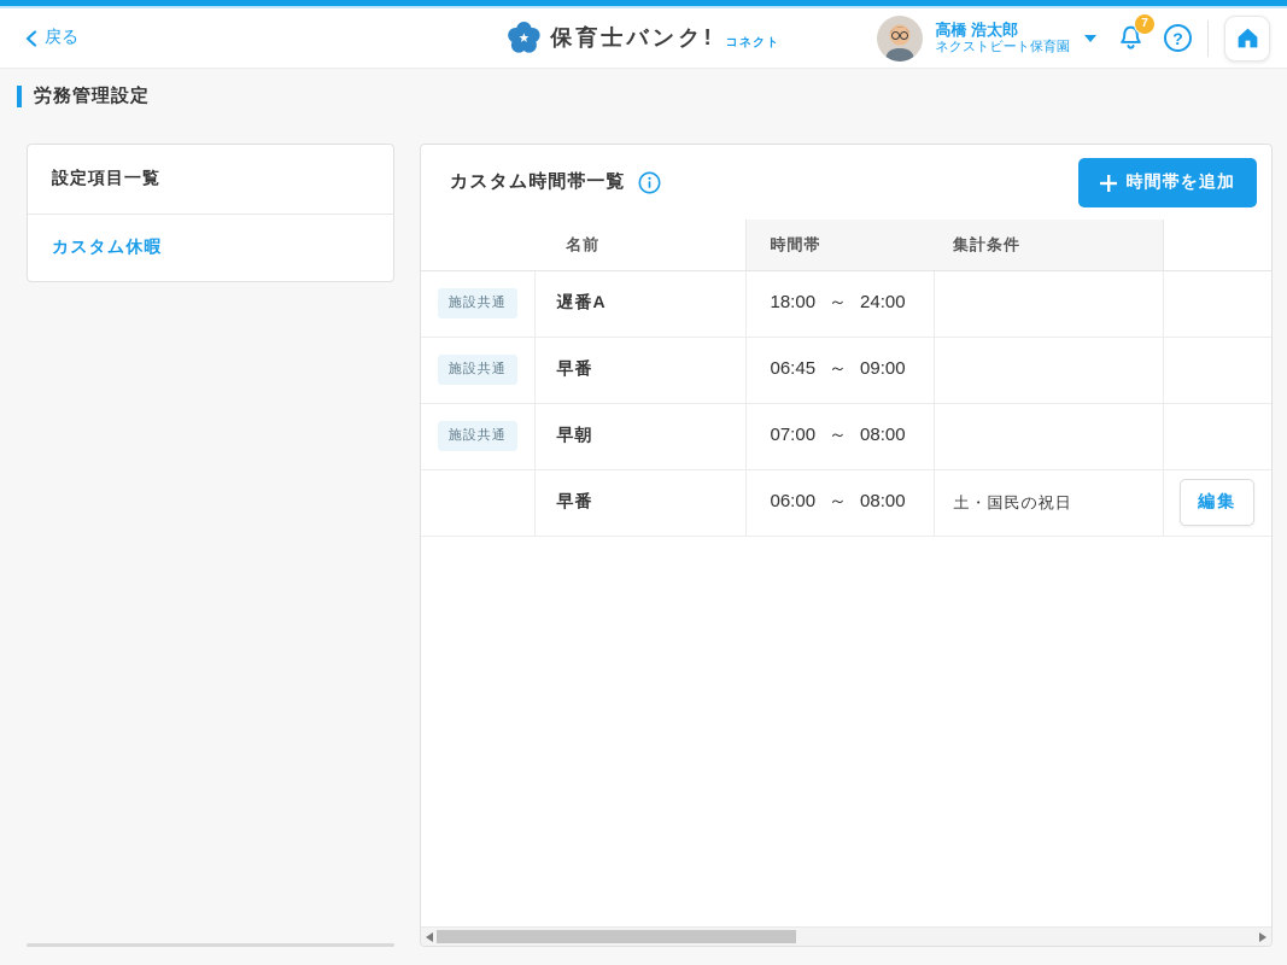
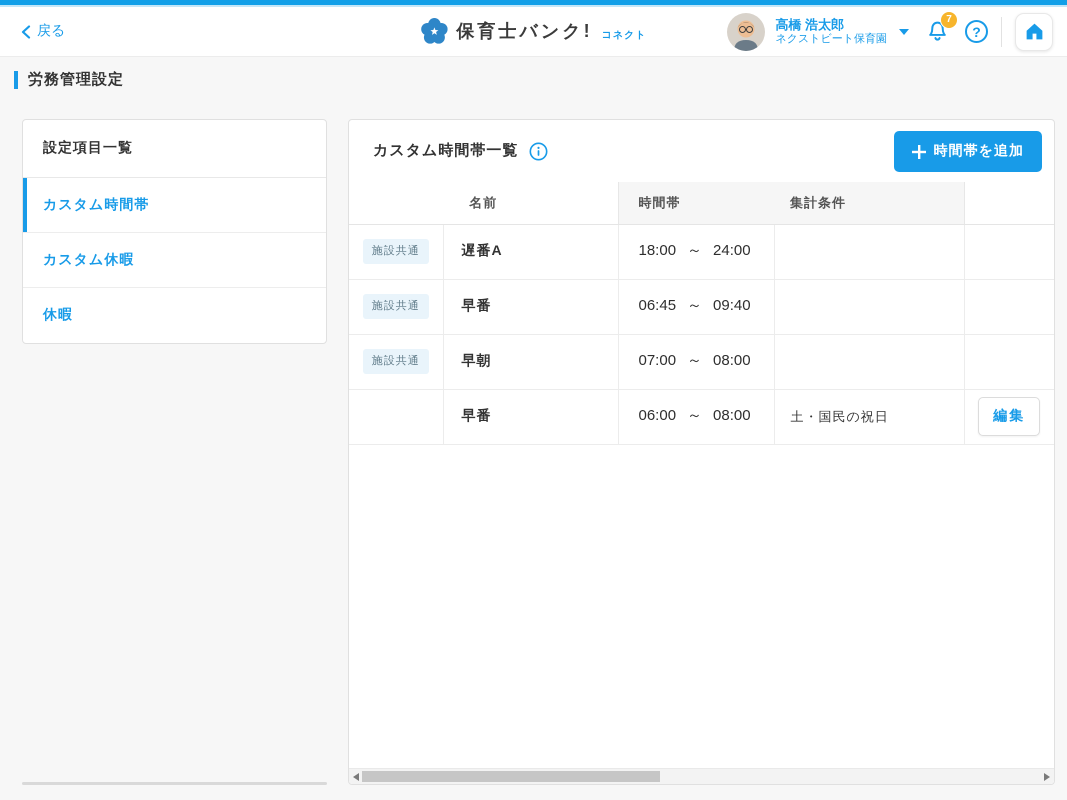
  戻る
  保育士バンク!
  コネクト
  高橋 浩太郎
  ネクストビート保育園
  7
  ?
  労務管理設定
  設定項目一覧
+ カスタム時間帯
  カスタム休暇
+ 休暇
  カスタム時間帯一覧
  時間帯を追加
  名前	時間帯	集計条件
  施設共通	遅番A	18:00 ～ 24:00
- 施設共通	早番	06:45 ～ 09:00
+ 施設共通	早番	06:45 ～ 09:40
  施設共通	早朝	07:00 ～ 08:00
  	早番	06:00 ～ 08:00	土・国民の祝日	編集
